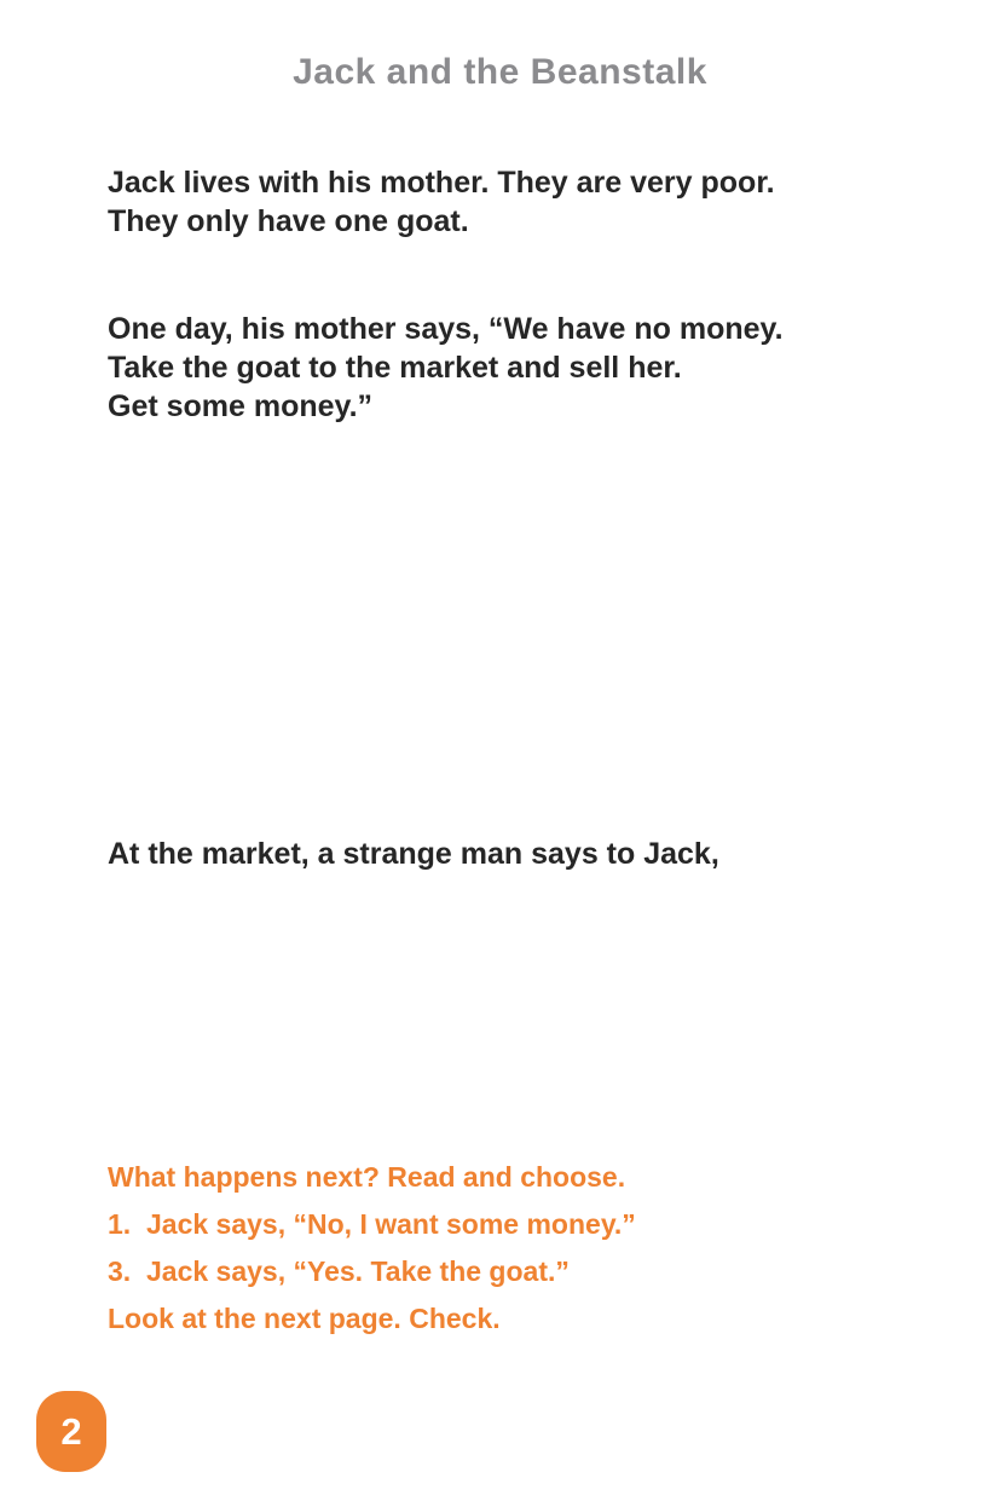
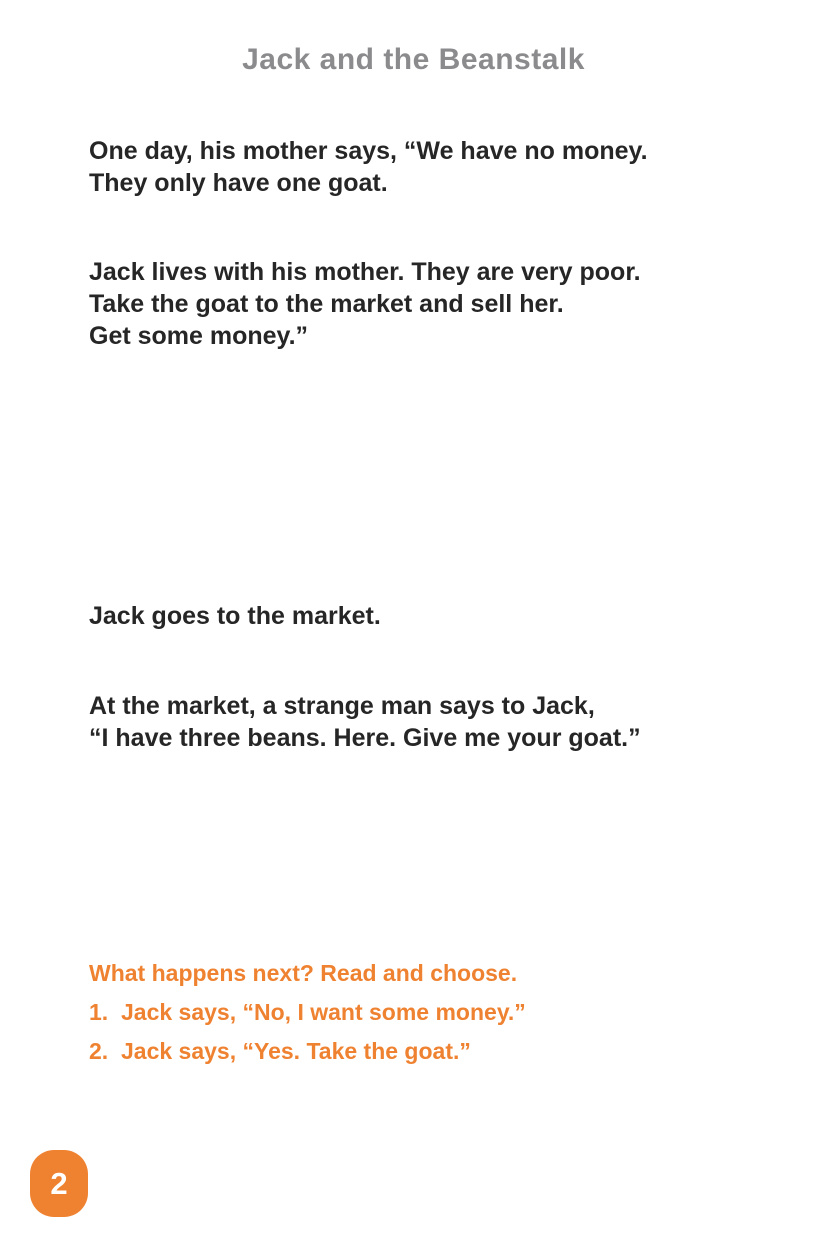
  Jack and the Beanstalk
- Jack lives with his mother. They are very poor.
+ One day, his mother says, “We have no money.
  They only have one goat.
- One day, his mother says, “We have no money.
+ Jack lives with his mother. They are very poor.
  Take the goat to the market and sell her.
  Get some money.”
+ Jack goes to the market.
  At the market, a strange man says to Jack,
+ “I have three beans. Here. Give me your goat.”
  What happens next? Read and choose.
  1. Jack says, “No, I want some money.”
- 3. Jack says, “Yes. Take the goat.”
+ 2. Jack says, “Yes. Take the goat.”
- Look at the next page. Check.
  2
